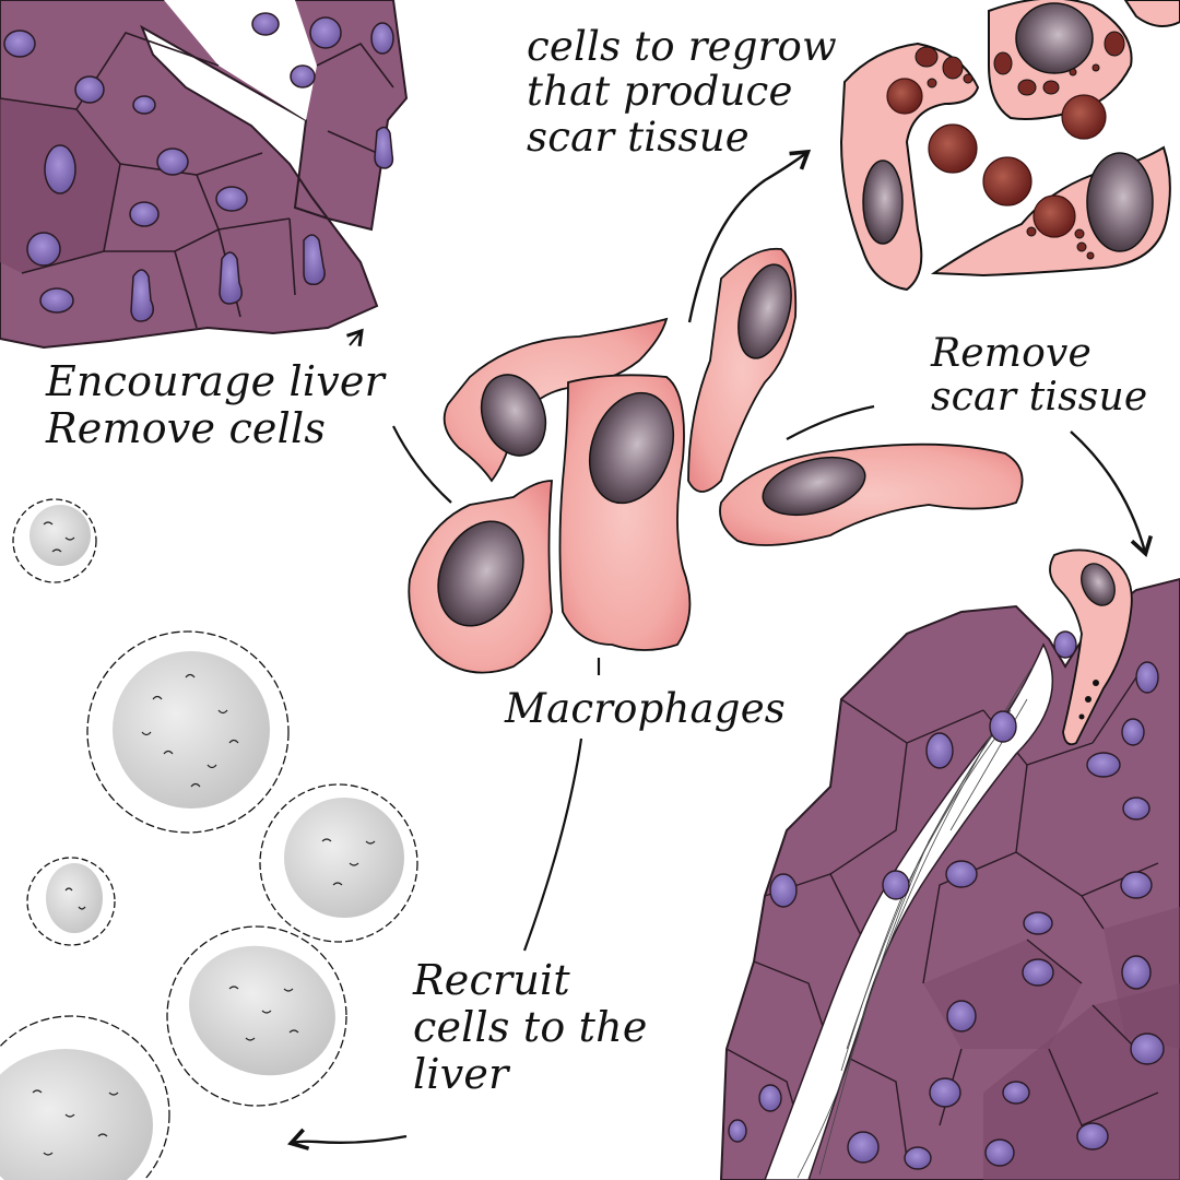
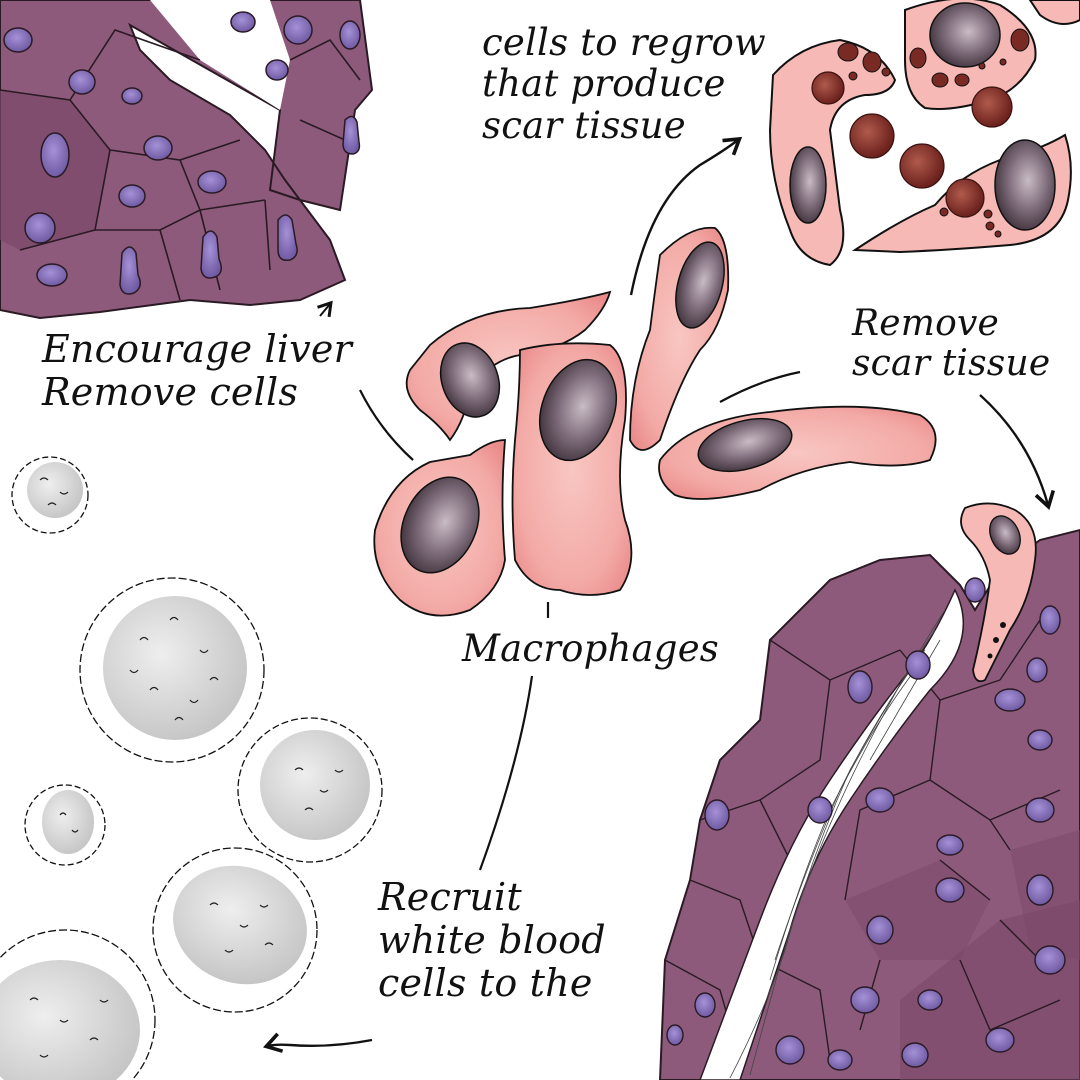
  cells to regrow
  that produce
  scar tissue
  Encourage liver
  Remove cells
  Remove
  scar tissue
  Macrophages
  Recruit
+ white blood
  cells to the
- liver
